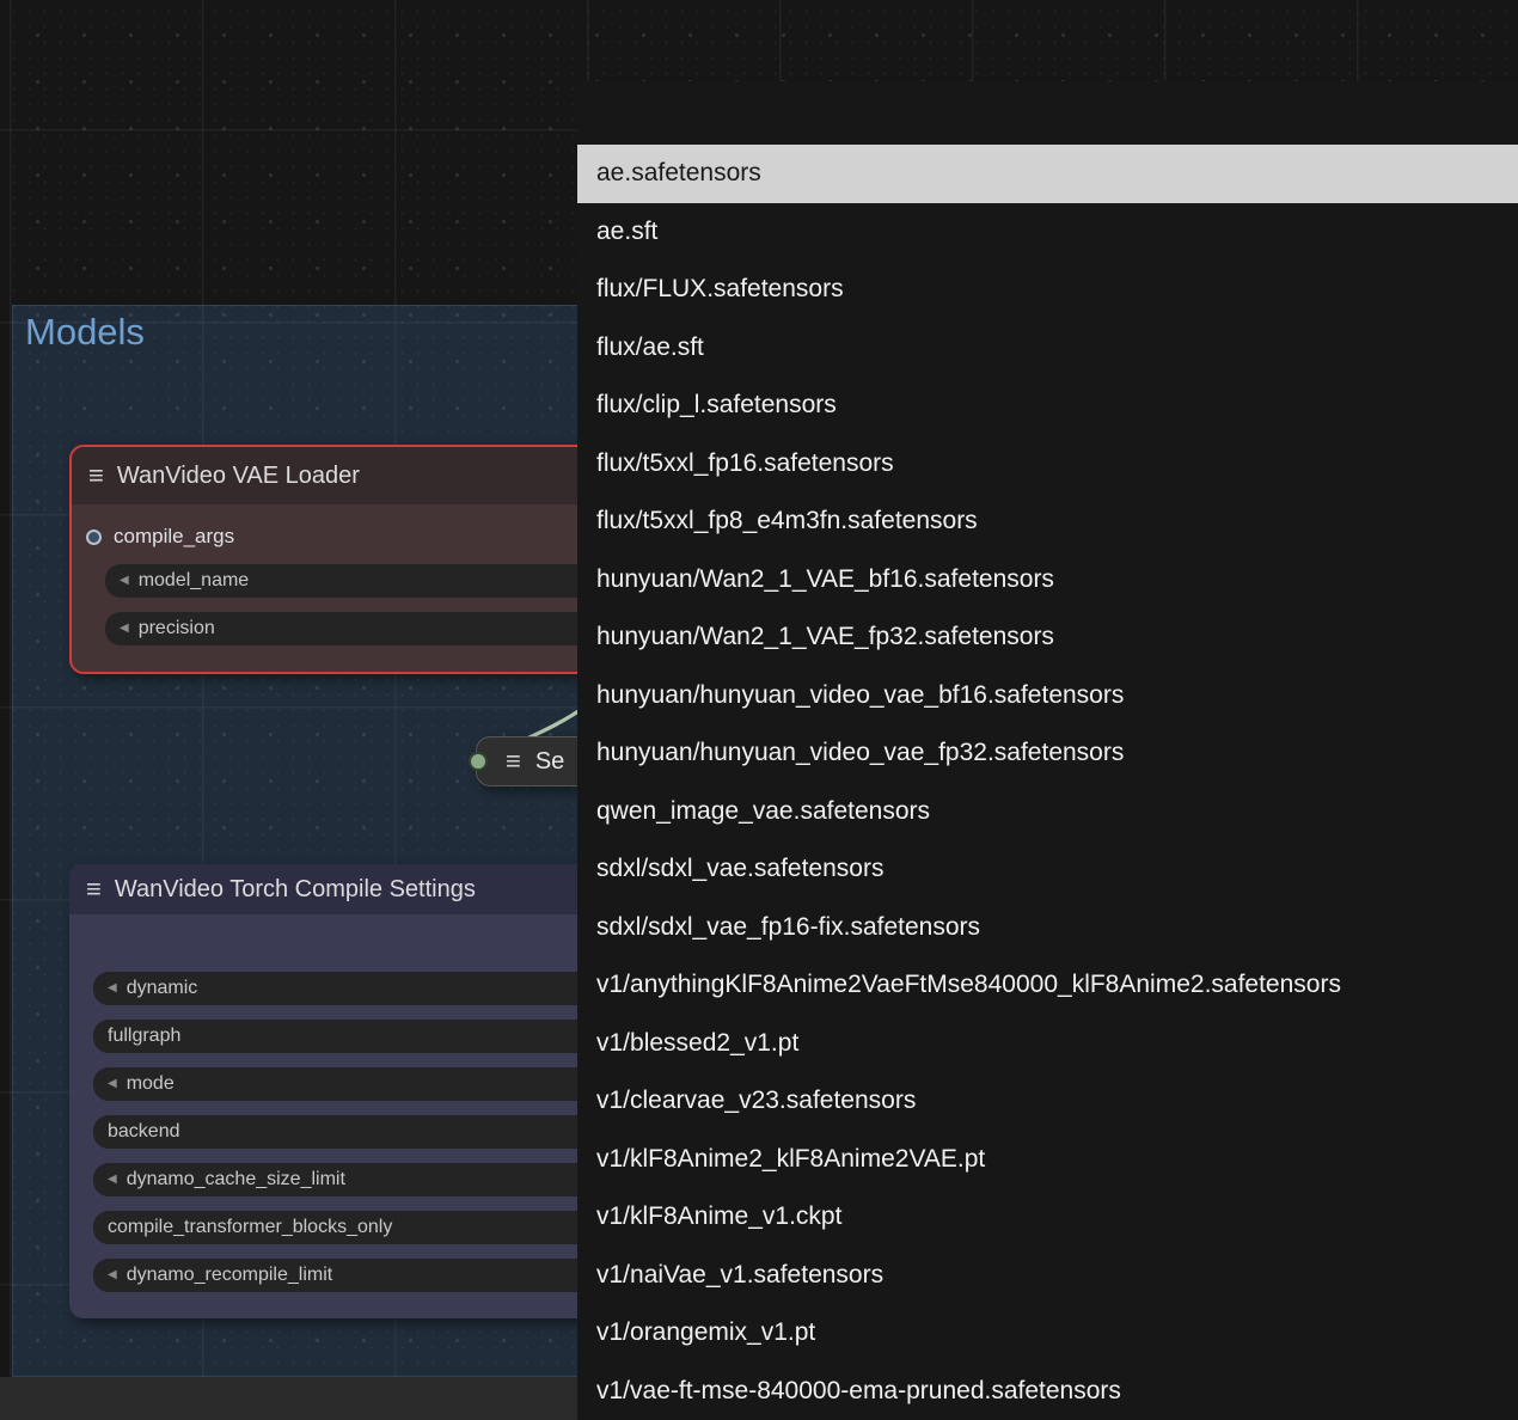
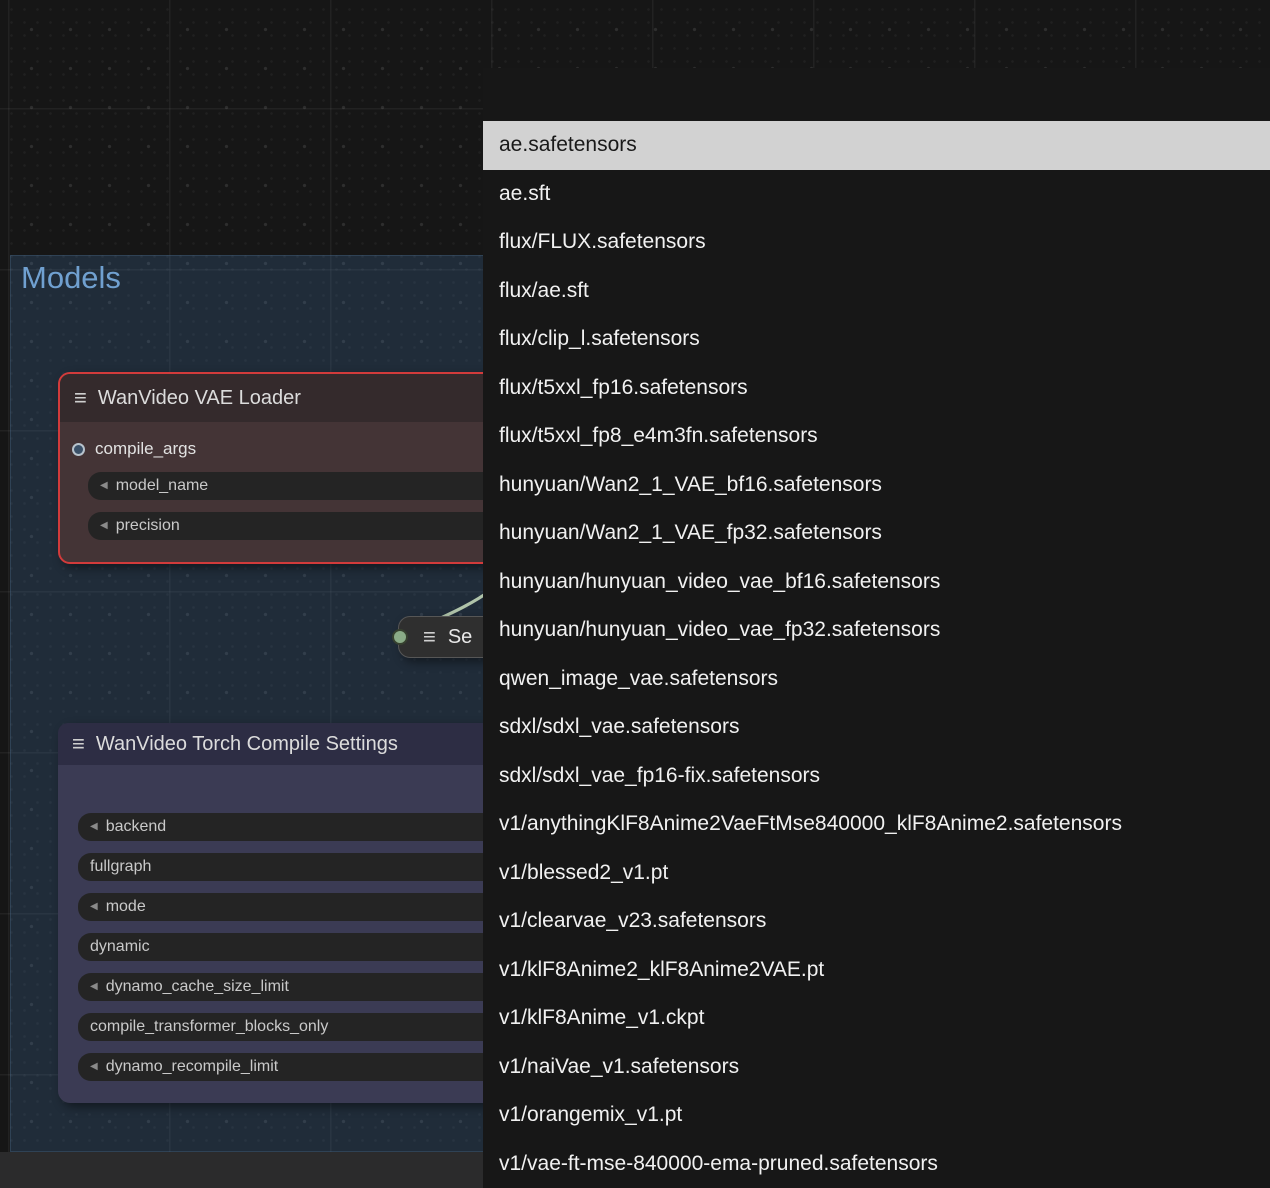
  Models
  ≡
  WanVideo VAE Loader
  compile_args
  ◀
  model_name
  ◀
  precision
  ≡
  Se
  ≡
  WanVideo Torch Compile Settings
  ◀
- dynamic
+ backend
  fullgraph
  ◀
  mode
- backend
+ dynamic
  ◀
  dynamo_cache_size_limit
  compile_transformer_blocks_only
  ◀
  dynamo_recompile_limit
  ae.safetensors
  ae.sft
  flux/FLUX.safetensors
  flux/ae.sft
  flux/clip_l.safetensors
  flux/t5xxl_fp16.safetensors
  flux/t5xxl_fp8_e4m3fn.safetensors
  hunyuan/Wan2_1_VAE_bf16.safetensors
  hunyuan/Wan2_1_VAE_fp32.safetensors
  hunyuan/hunyuan_video_vae_bf16.safetensors
  hunyuan/hunyuan_video_vae_fp32.safetensors
  qwen_image_vae.safetensors
  sdxl/sdxl_vae.safetensors
  sdxl/sdxl_vae_fp16-fix.safetensors
  v1/anythingKlF8Anime2VaeFtMse840000_klF8Anime2.safetensors
  v1/blessed2_v1.pt
  v1/clearvae_v23.safetensors
  v1/klF8Anime2_klF8Anime2VAE.pt
  v1/klF8Anime_v1.ckpt
  v1/naiVae_v1.safetensors
  v1/orangemix_v1.pt
  v1/vae-ft-mse-840000-ema-pruned.safetensors
